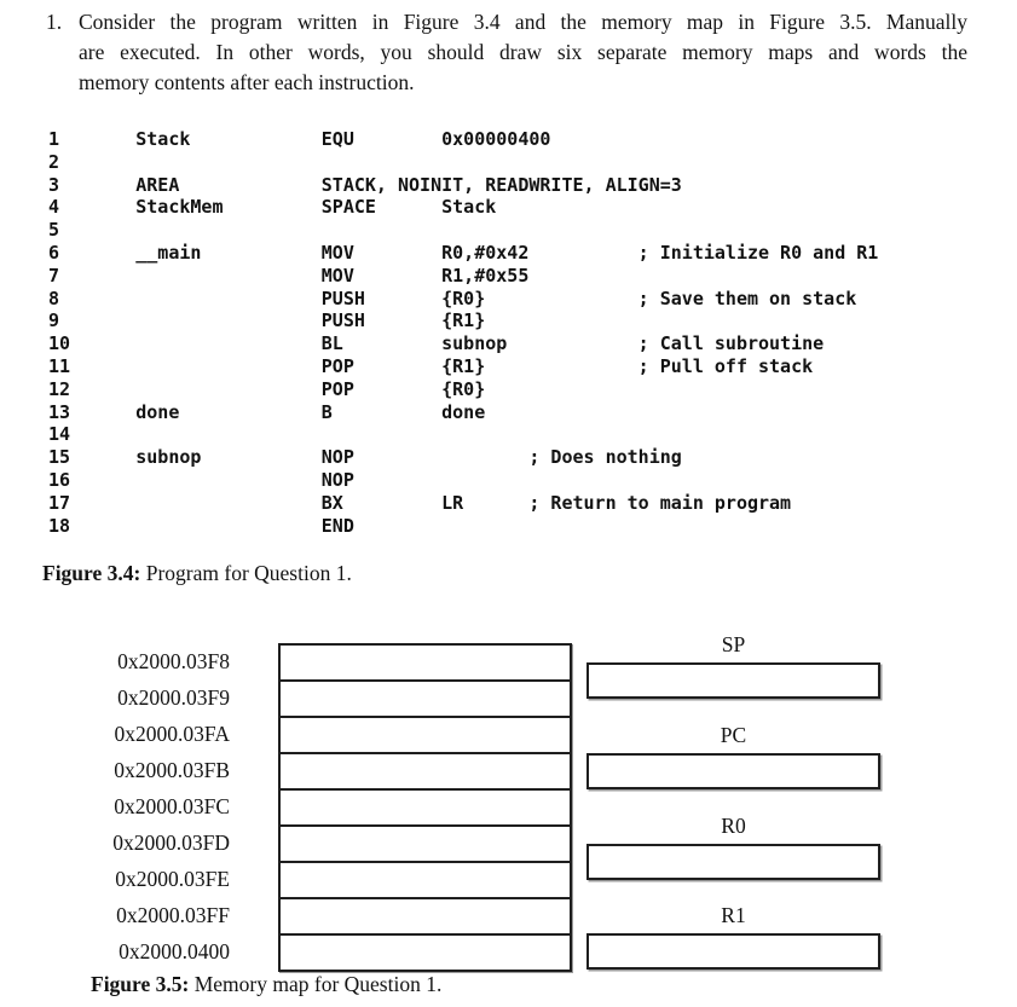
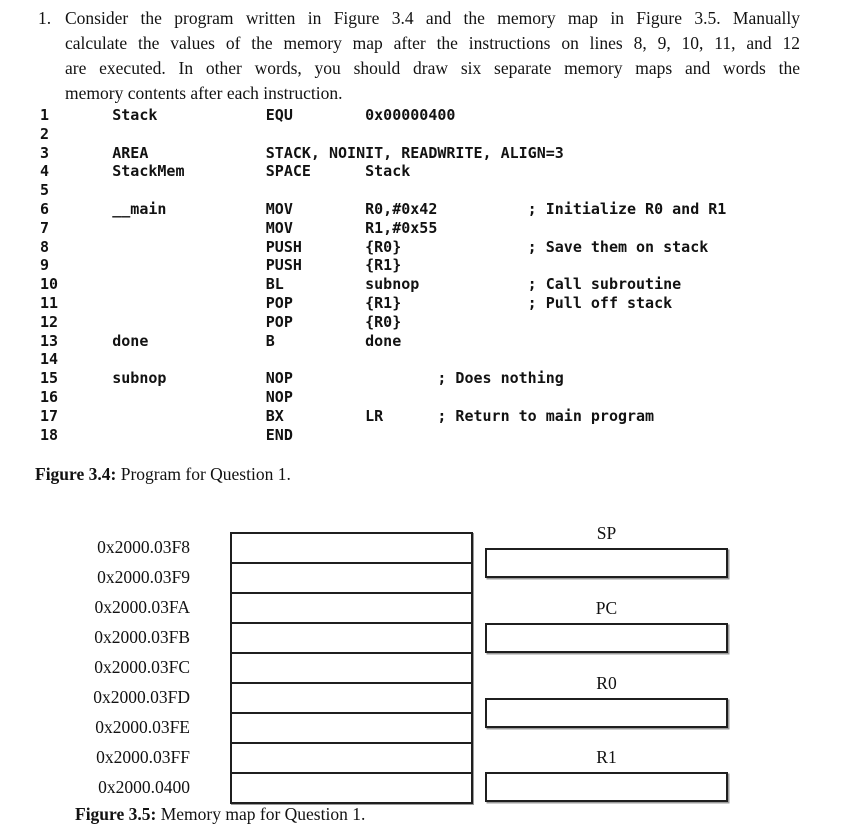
  1.
  Consider the program written in Figure 3.4 and the memory map in Figure 3.5. Manually
+ calculate the values of the memory map after the instructions on lines 8, 9, 10, 11, and 12
  are executed. In other words, you should draw six separate memory maps and words the
  memory contents after each instruction.
  1 Stack EQU 0x00000400
  2
  3 AREA STACK, NOINIT, READWRITE, ALIGN=3
  4 StackMem SPACE Stack
  5
  6 __main MOV R0,#0x42 ; Initialize R0 and R1
  7 MOV R1,#0x55
  8 PUSH {R0} ; Save them on stack
  9 PUSH {R1}
  10 BL subnop ; Call subroutine
  11 POP {R1} ; Pull off stack
  12 POP {R0}
  13 done B done
  14
  15 subnop NOP ; Does nothing
  16 NOP
  17 BX LR ; Return to main program
  18 END
  Figure 3.4: Program for Question 1.
  0x2000.03F8
  0x2000.03F9
  0x2000.03FA
  0x2000.03FB
  0x2000.03FC
  0x2000.03FD
  0x2000.03FE
  0x2000.03FF
  0x2000.0400
  SP
  PC
  R0
  R1
  Figure 3.5: Memory map for Question 1.
